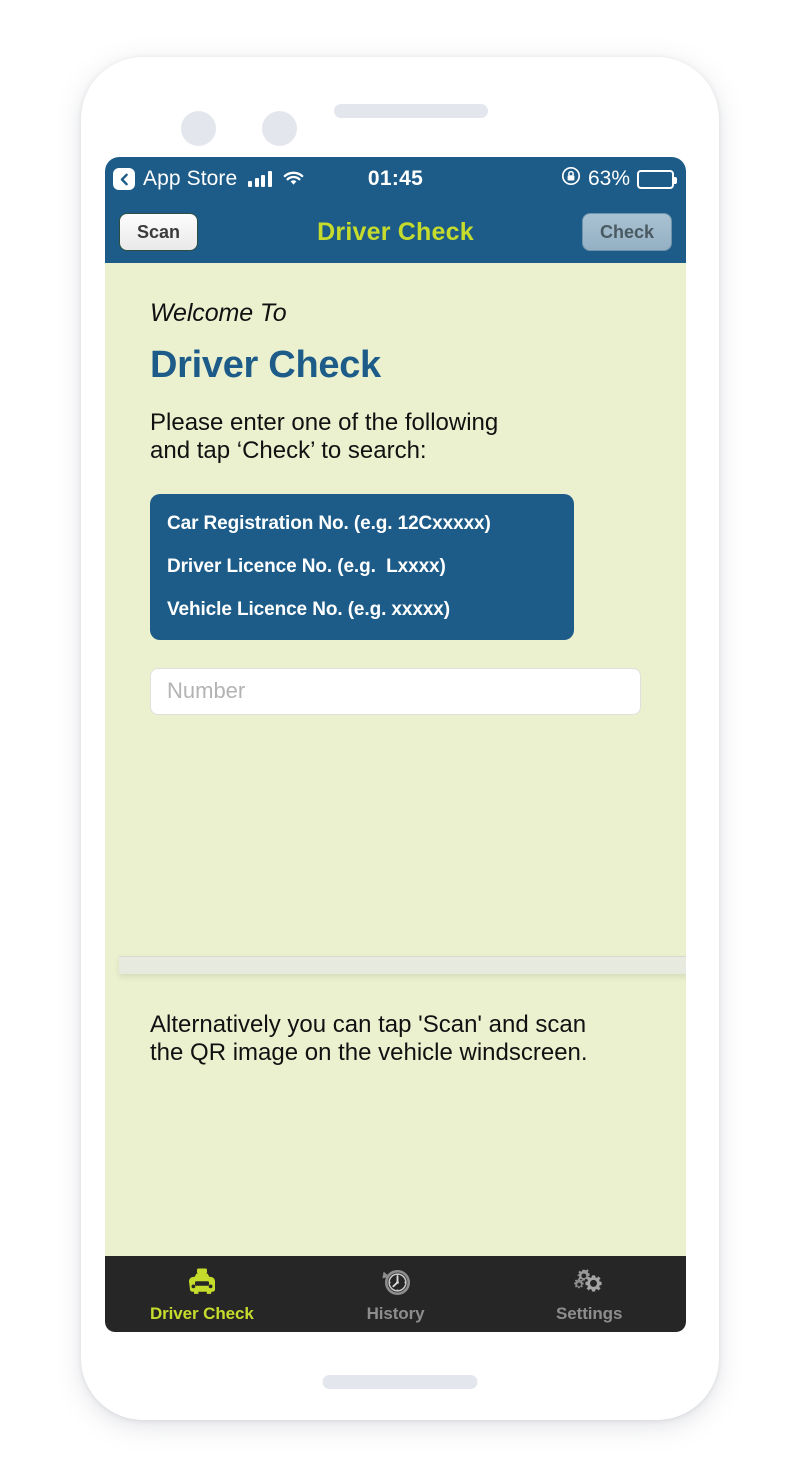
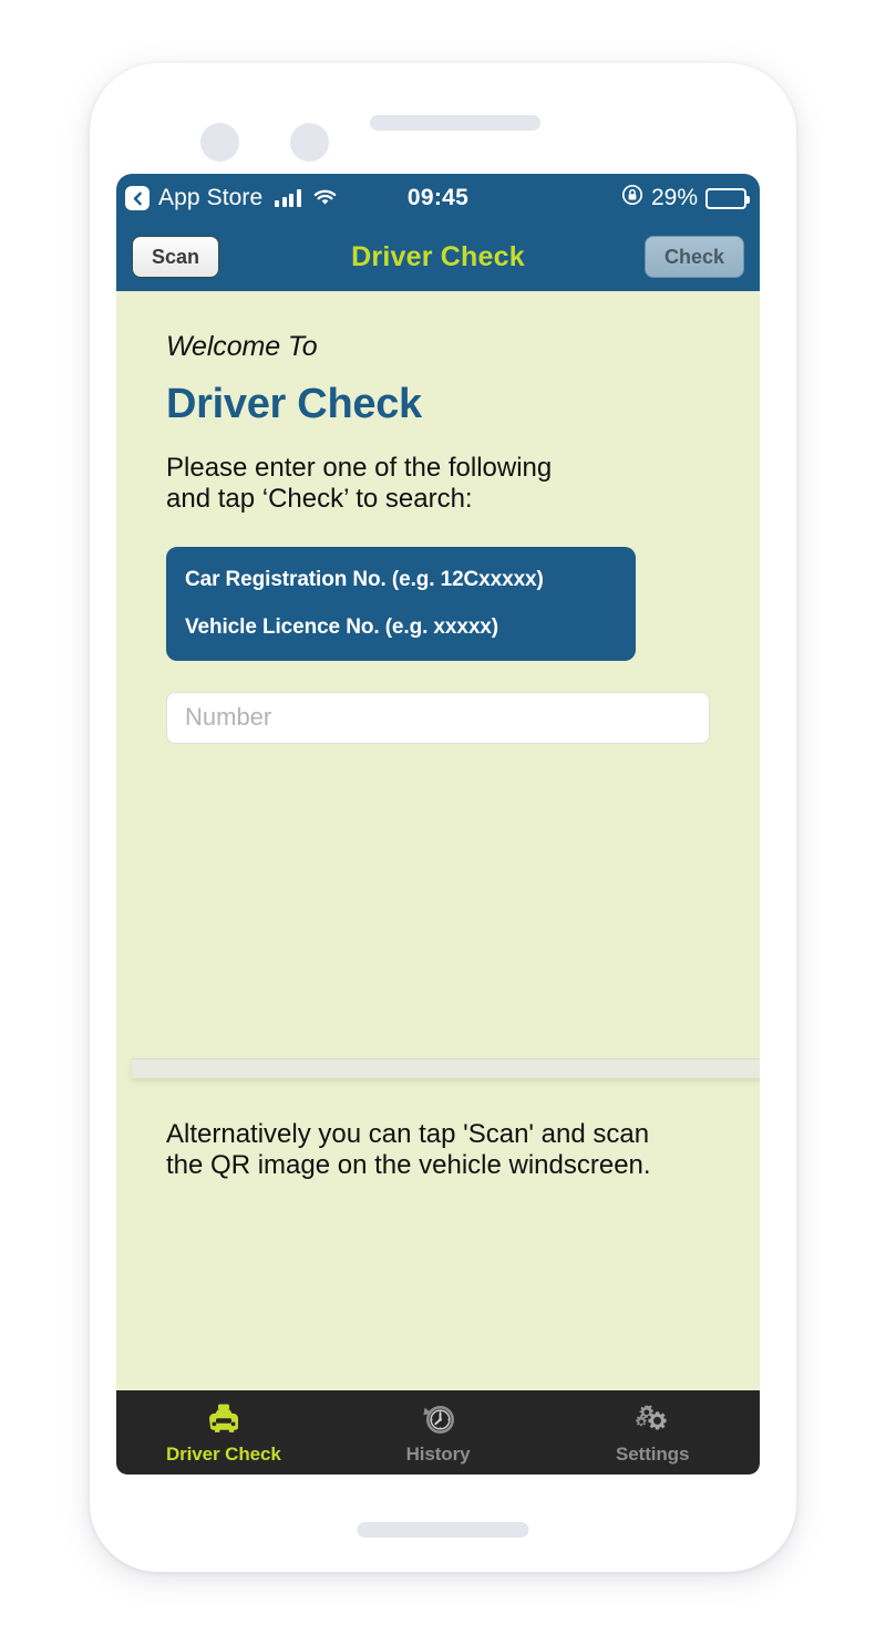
  App Store
- 01:45
+ 09:45
- 63%
+ 29%
  Scan
  Driver Check
  Check
  Welcome To
  Driver Check
  Please enter one of the following
  and tap ‘Check’ to search:
  Car Registration No. (e.g. 12Cxxxxx)
- Driver Licence No. (e.g. Lxxxx)
  Vehicle Licence No. (e.g. xxxxx)
  Number
  Alternatively you can tap 'Scan' and scan
  the QR image on the vehicle windscreen.
  Driver Check
  History
  Settings
